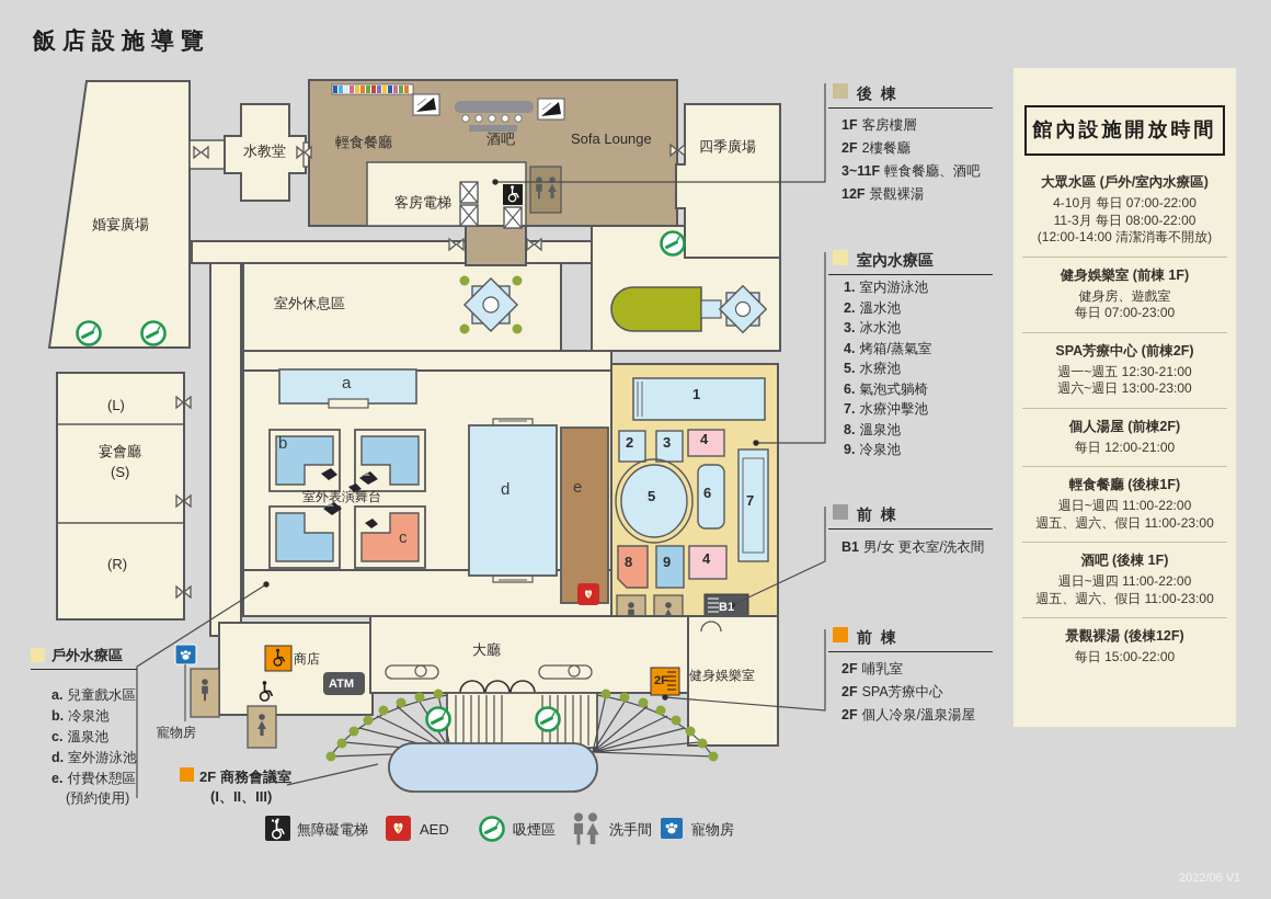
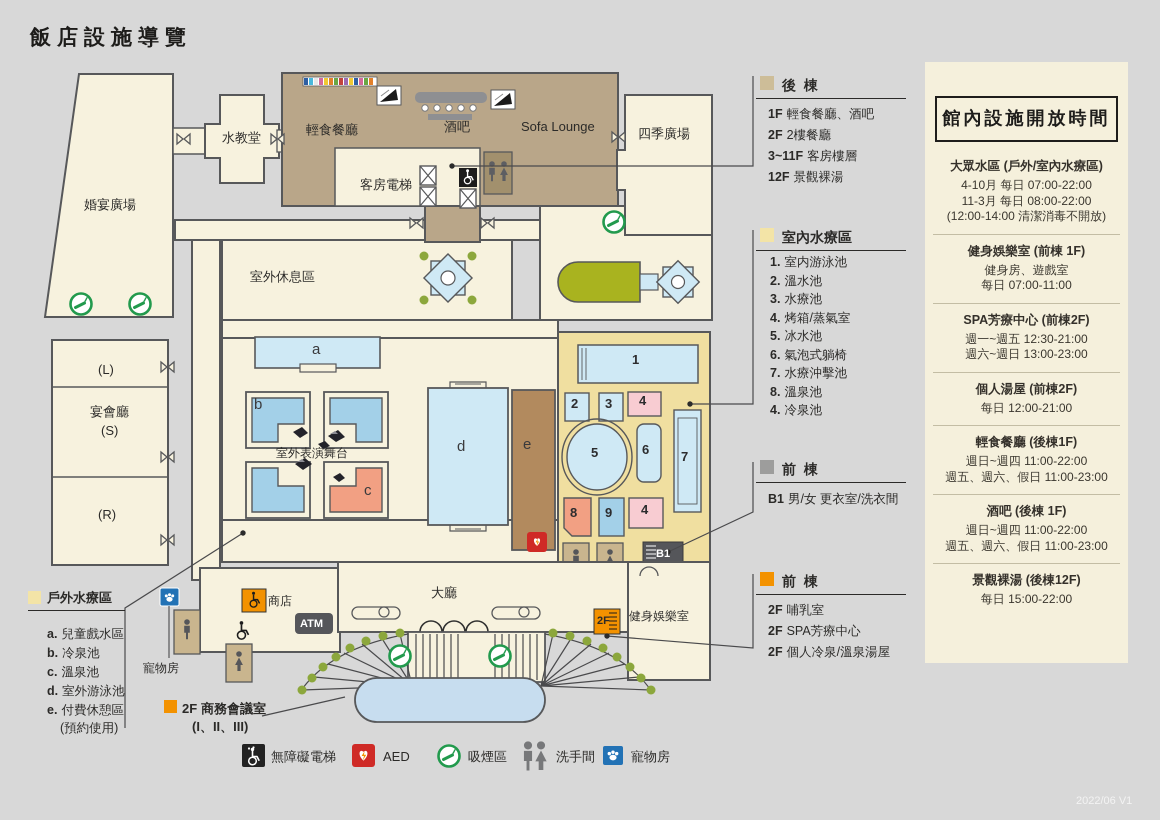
  飯店設施導覽
  婚宴廣場
  水教堂
  輕食餐廳
  酒吧
  Sofa Lounge
  四季廣場
  客房電梯
  室外休息區
  (L)
  宴會廳
  (S)
  (R)
  室外表演舞台
  大廳
  商店
  ATM
  健身娛樂室
  寵物房
  B1
  2F
  a
  b
  c
  d
  e
  1
  2
  3
  4
  5
  6
  7
  8
  9
  4
  後 棟
- 1F 客房樓層
+ 1F 輕食餐廳、酒吧
  2F 2樓餐廳
- 3~11F 輕食餐廳、酒吧
+ 3~11F 客房樓層
  12F 景觀裸湯
  室內水療區
  1. 室内游泳池
  2. 溫水池
- 3. 冰水池
+ 3. 水療池
  4. 烤箱/蒸氣室
- 5. 水療池
+ 5. 冰水池
  6. 氣泡式躺椅
  7. 水療沖擊池
  8. 溫泉池
- 9. 冷泉池
+ 4. 冷泉池
  前 棟
  B1 男/女 更衣室/洗衣間
  前 棟
  2F 哺乳室
  2F SPA芳療中心
  2F 個人冷泉/溫泉湯屋
  戶外水療區
  a. 兒童戲水區
  b. 冷泉池
  c. 溫泉池
  d. 室外游泳池
  e. 付費休憩區
  (預約使用)
  2F 商務會議室
  (I、II、III)
  無障礙電梯
  AED
  吸煙區
  洗手間
  寵物房
  館內設施開放時間
  大眾水區 (戶外/室內水療區)
  4-10月 每日 07:00-22:00
  11-3月 每日 08:00-22:00
  (12:00-14:00 清潔消毒不開放)
  健身娛樂室 (前棟 1F)
  健身房、遊戲室
- 每日 07:00-23:00
+ 每日 07:00-11:00
  SPA芳療中心 (前棟2F)
  週一~週五 12:30-21:00
  週六~週日 13:00-23:00
  個人湯屋 (前棟2F)
  每日 12:00-21:00
  輕食餐廳 (後棟1F)
  週日~週四 11:00-22:00
  週五、週六、假日 11:00-23:00
  酒吧 (後棟 1F)
  週日~週四 11:00-22:00
  週五、週六、假日 11:00-23:00
  景觀裸湯 (後棟12F)
  每日 15:00-22:00
  2022/06 V1
